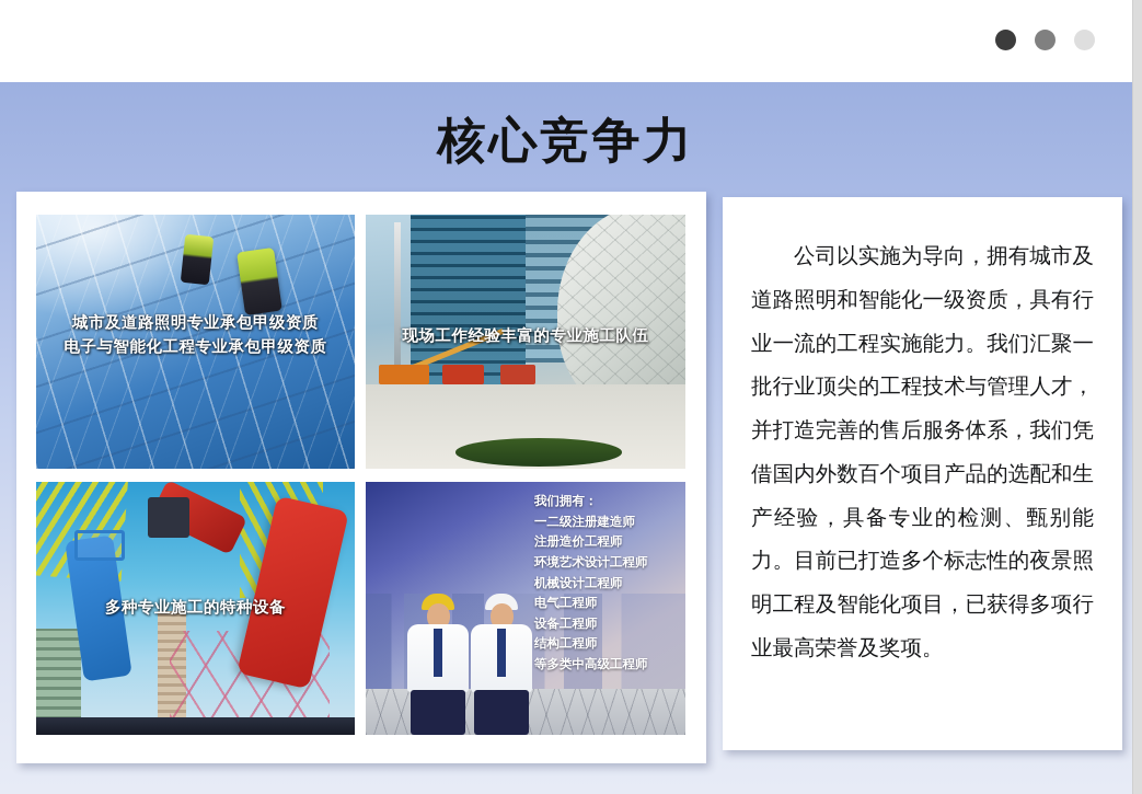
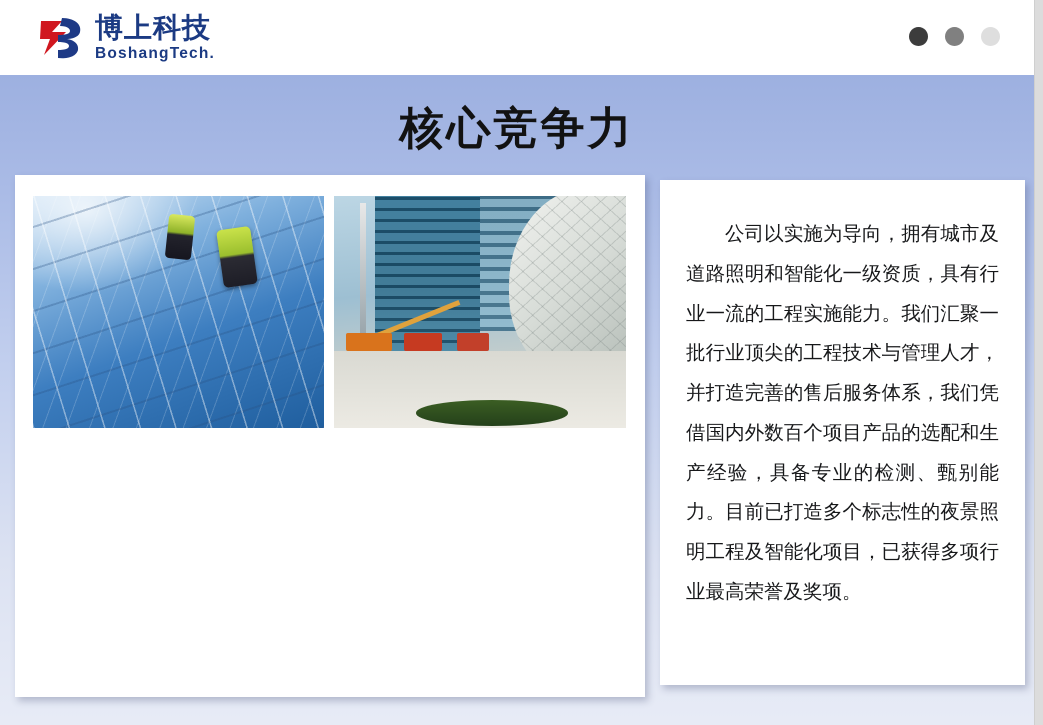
+ 博上科技
+ BoshangTech.
  核心竞争力
- 城市及道路照明专业承包甲级资质
- 电子与智能化工程专业承包甲级资质
- 现场工作经验丰富的专业施工队伍
- 多种专业施工的特种设备
- 我们拥有：
- 一二级注册建造师
- 注册造价工程师
- 环境艺术设计工程师
- 机械设计工程师
- 电气工程师
- 设备工程师
- 结构工程师
- 等多类中高级工程师
  公司以实施为导向，拥有城市及道路照明和智能化一级资质，具有行业一流的工程实施能力。我们汇聚一批行业顶尖的工程技术与管理人才，并打造完善的售后服务体系，我们凭借国内外数百个项目产品的选配和生产经验，具备专业的检测、甄别能力。目前已打造多个标志性的夜景照明工程及智能化项目，已获得多项行业最高荣誉及奖项。
